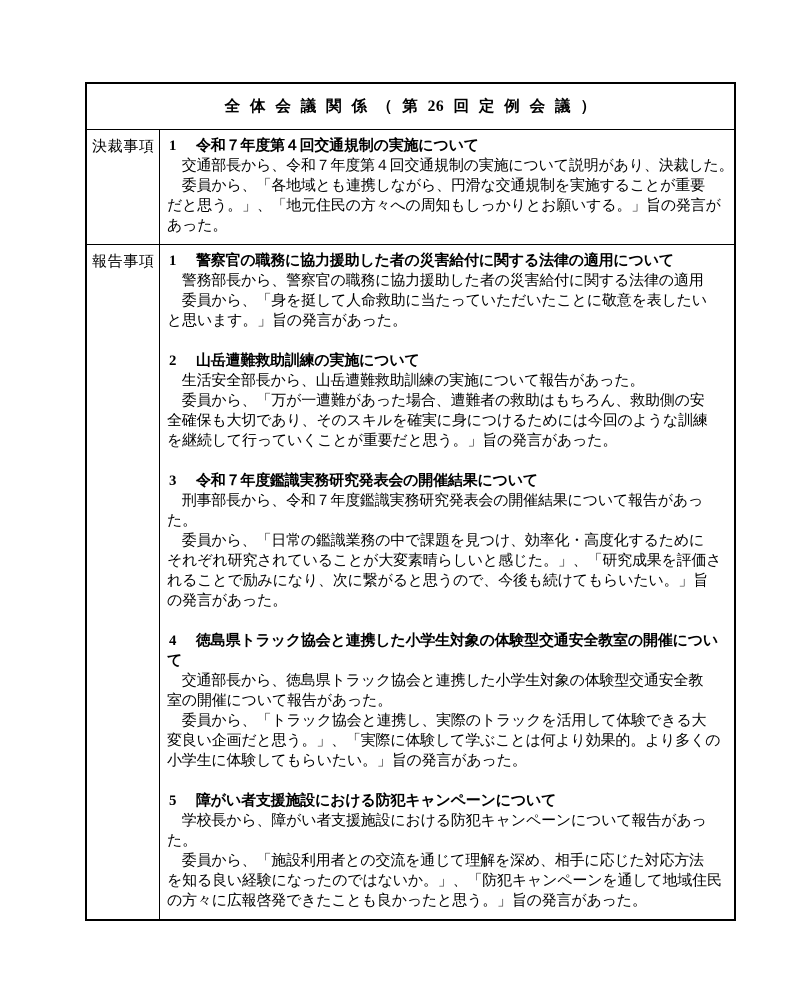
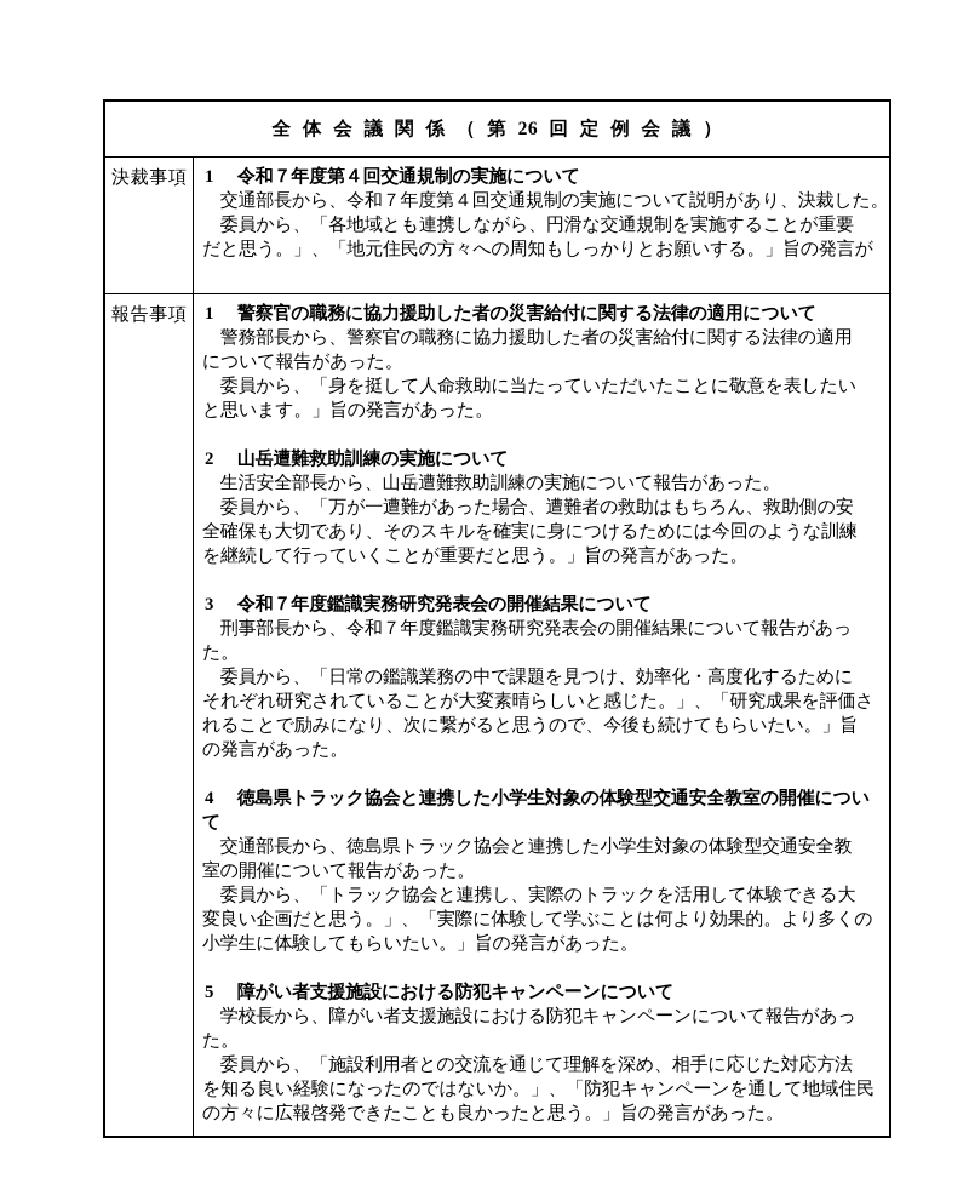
  全 体 会 議 関 係 （ 第 26 回 定 例 会 議 ）
  決裁事項
  1 令和７年度第４回交通規制の実施について
  交通部長から、令和７年度第４回交通規制の実施について説明があり、決裁した。
  委員から、「各地域とも連携しながら、円滑な交通規制を実施することが重要
  だと思う。」、「地元住民の方々への周知もしっかりとお願いする。」旨の発言が
- あった。
  報告事項
  1 警察官の職務に協力援助した者の災害給付に関する法律の適用について
  警務部長から、警察官の職務に協力援助した者の災害給付に関する法律の適用
+ について報告があった。
  委員から、「身を挺して人命救助に当たっていただいたことに敬意を表したい
  と思います。」旨の発言があった。
  2 山岳遭難救助訓練の実施について
  生活安全部長から、山岳遭難救助訓練の実施について報告があった。
  委員から、「万が一遭難があった場合、遭難者の救助はもちろん、救助側の安
  全確保も大切であり、そのスキルを確実に身につけるためには今回のような訓練
  を継続して行っていくことが重要だと思う。」旨の発言があった。
  3 令和７年度鑑識実務研究発表会の開催結果について
  刑事部長から、令和７年度鑑識実務研究発表会の開催結果について報告があっ
  た。
  委員から、「日常の鑑識業務の中で課題を見つけ、効率化・高度化するために
  それぞれ研究されていることが大変素晴らしいと感じた。」、「研究成果を評価さ
  れることで励みになり、次に繋がると思うので、今後も続けてもらいたい。」旨
  の発言があった。
  4 徳島県トラック協会と連携した小学生対象の体験型交通安全教室の開催につい
  て
  交通部長から、徳島県トラック協会と連携した小学生対象の体験型交通安全教
  室の開催について報告があった。
  委員から、「トラック協会と連携し、実際のトラックを活用して体験できる大
  変良い企画だと思う。」、「実際に体験して学ぶことは何より効果的。より多くの
  小学生に体験してもらいたい。」旨の発言があった。
  5 障がい者支援施設における防犯キャンペーンについて
  学校長から、障がい者支援施設における防犯キャンペーンについて報告があっ
  た。
  委員から、「施設利用者との交流を通じて理解を深め、相手に応じた対応方法
  を知る良い経験になったのではないか。」、「防犯キャンペーンを通して地域住民
  の方々に広報啓発できたことも良かったと思う。」旨の発言があった。
